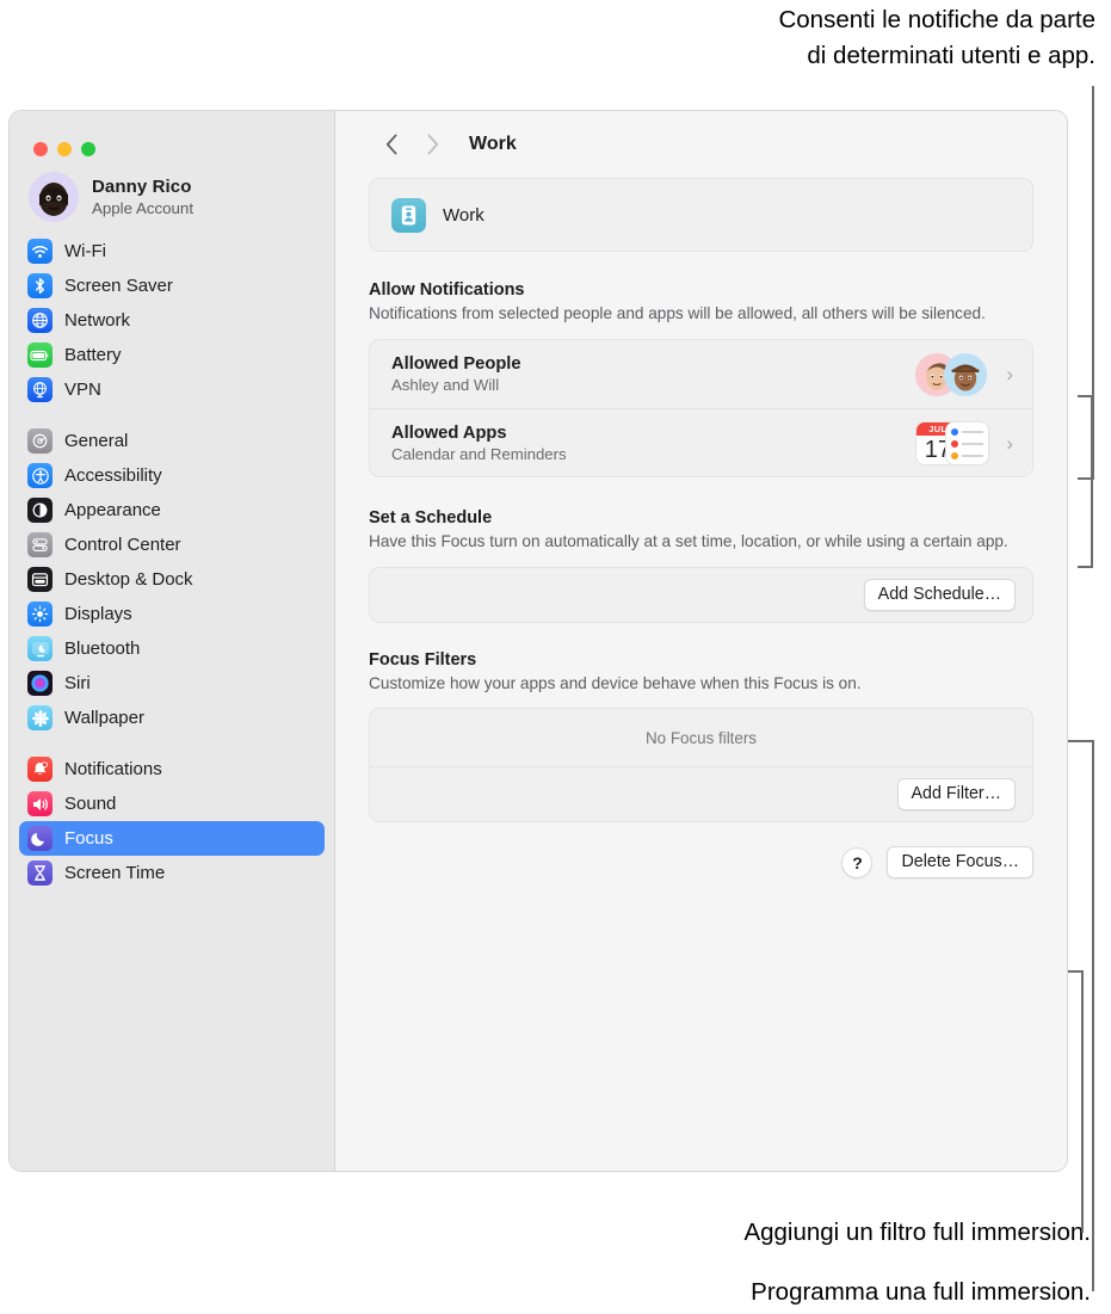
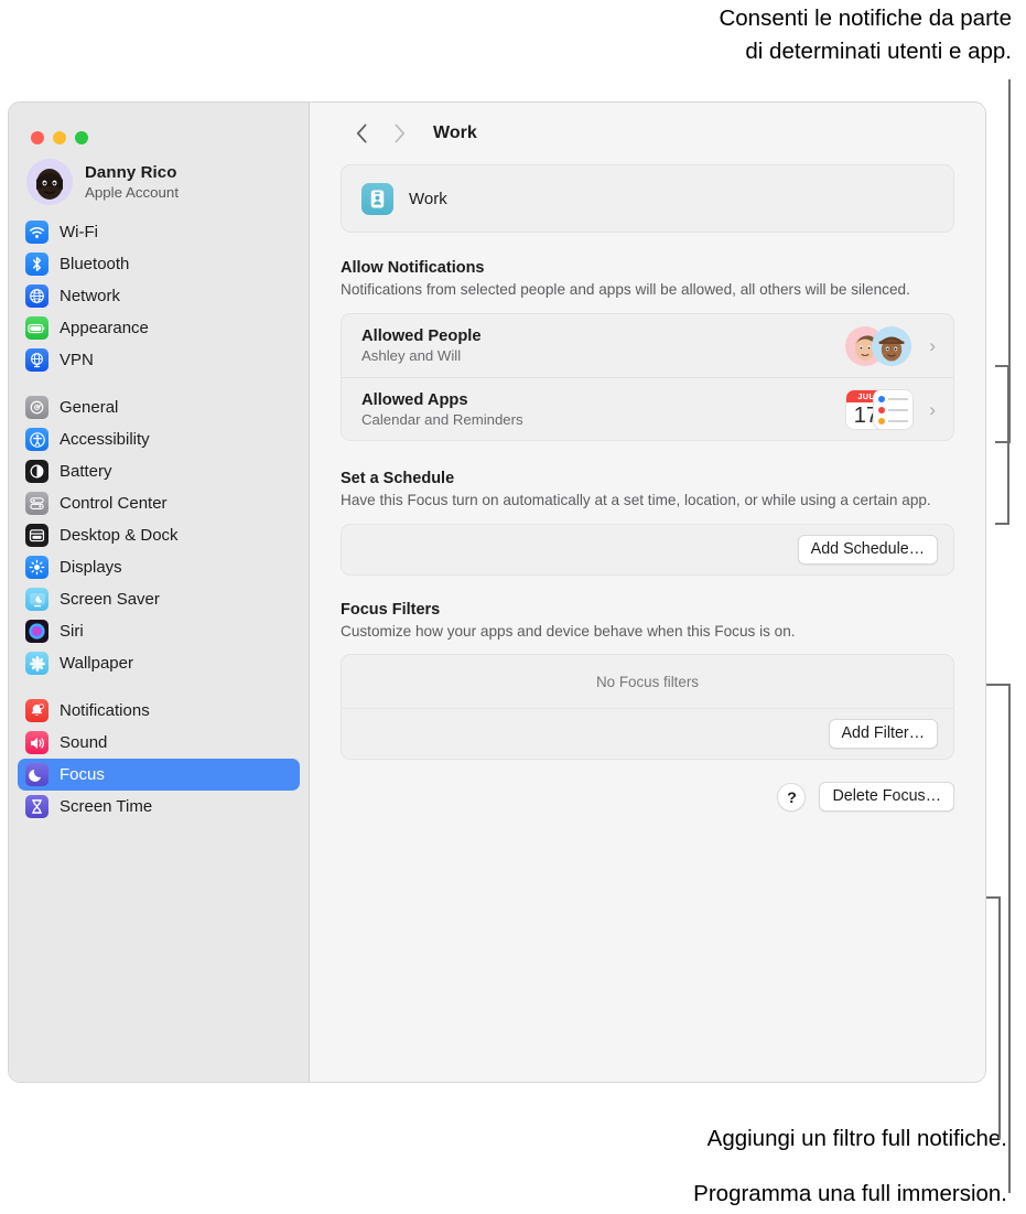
  Consenti le notifiche da parte
  di determinati utenti e app.
- Aggiungi un filtro full immersion.
+ Aggiungi un filtro full notifiche.
  Programma una full immersion.
  Danny Rico
  Apple Account
  Wi-Fi
- Screen Saver
+ Bluetooth
  Network
- Battery
+ Appearance
  VPN
  General
  Accessibility
- Appearance
+ Battery
  Control Center
  Desktop & Dock
  Displays
- Bluetooth
+ Screen Saver
  Siri
  Wallpaper
  Notifications
  Sound
  Focus
  Screen Time
  Work
  Work
  Allow Notifications
  Notifications from selected people and apps will be allowed, all others will be silenced.
  Allowed People
  Ashley and Will
  ›
  Allowed Apps
  Calendar and Reminders
  JUL
  ›
  Set a Schedule
  Have this Focus turn on automatically at a set time, location, or while using a certain app.
  Add Schedule…
  Focus Filters
  Customize how your apps and device behave when this Focus is on.
  No Focus filters
  Add Filter…
  ?
  Delete Focus…
